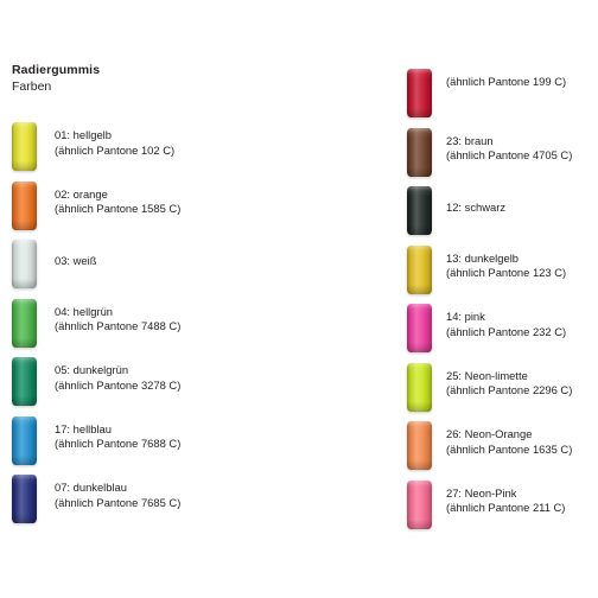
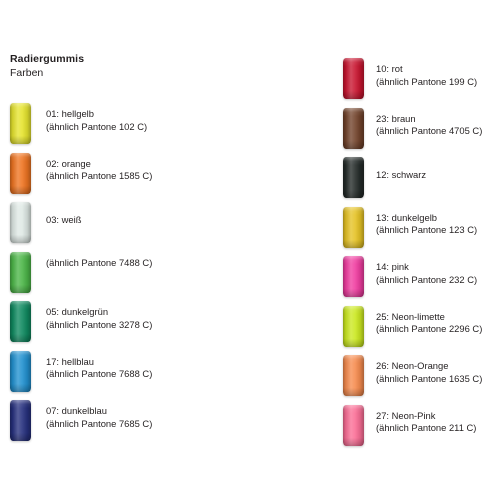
  Radiergummis
  Farben
  01: hellgelb
  (ähnlich Pantone 102 C)
  02: orange
  (ähnlich Pantone 1585 C)
  03: weiß
- 04: hellgrün
  (ähnlich Pantone 7488 C)
  05: dunkelgrün
  (ähnlich Pantone 3278 C)
  17: hellblau
  (ähnlich Pantone 7688 C)
  07: dunkelblau
  (ähnlich Pantone 7685 C)
+ 10: rot
  (ähnlich Pantone 199 C)
  23: braun
  (ähnlich Pantone 4705 C)
  12: schwarz
  13: dunkelgelb
  (ähnlich Pantone 123 C)
  14: pink
  (ähnlich Pantone 232 C)
  25: Neon-limette
  (ähnlich Pantone 2296 C)
  26: Neon-Orange
  (ähnlich Pantone 1635 C)
  27: Neon-Pink
  (ähnlich Pantone 211 C)
